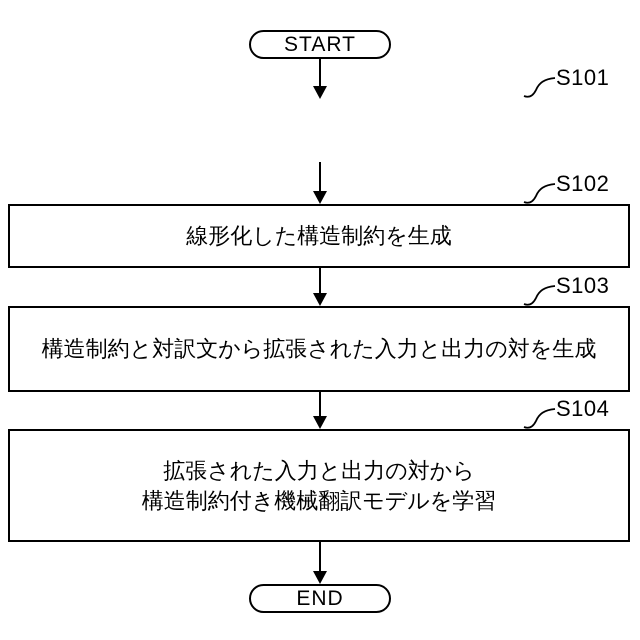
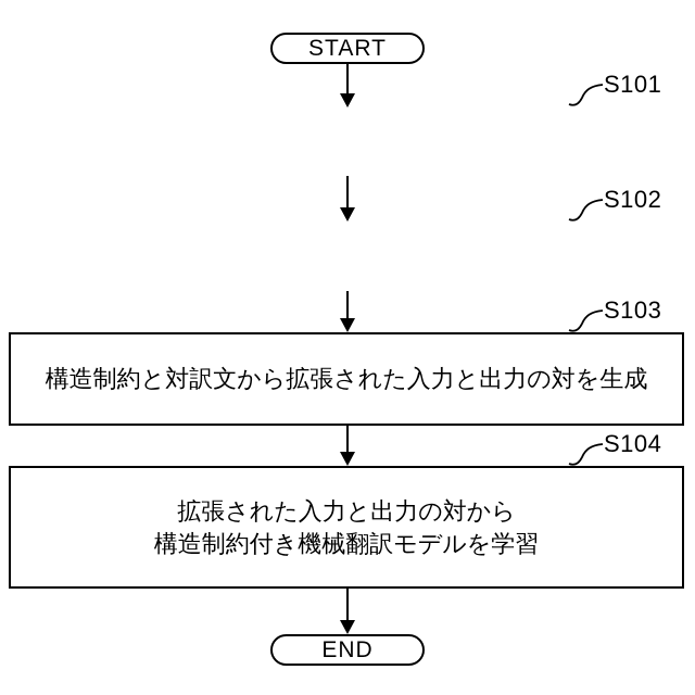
  START
  S101
  S102
- 線形化した構造制約を生成
  S103
  構造制約と対訳文から拡張された入力と出力の対を生成
  S104
  拡張された入力と出力の対から
  構造制約付き機械翻訳モデルを学習
  END
